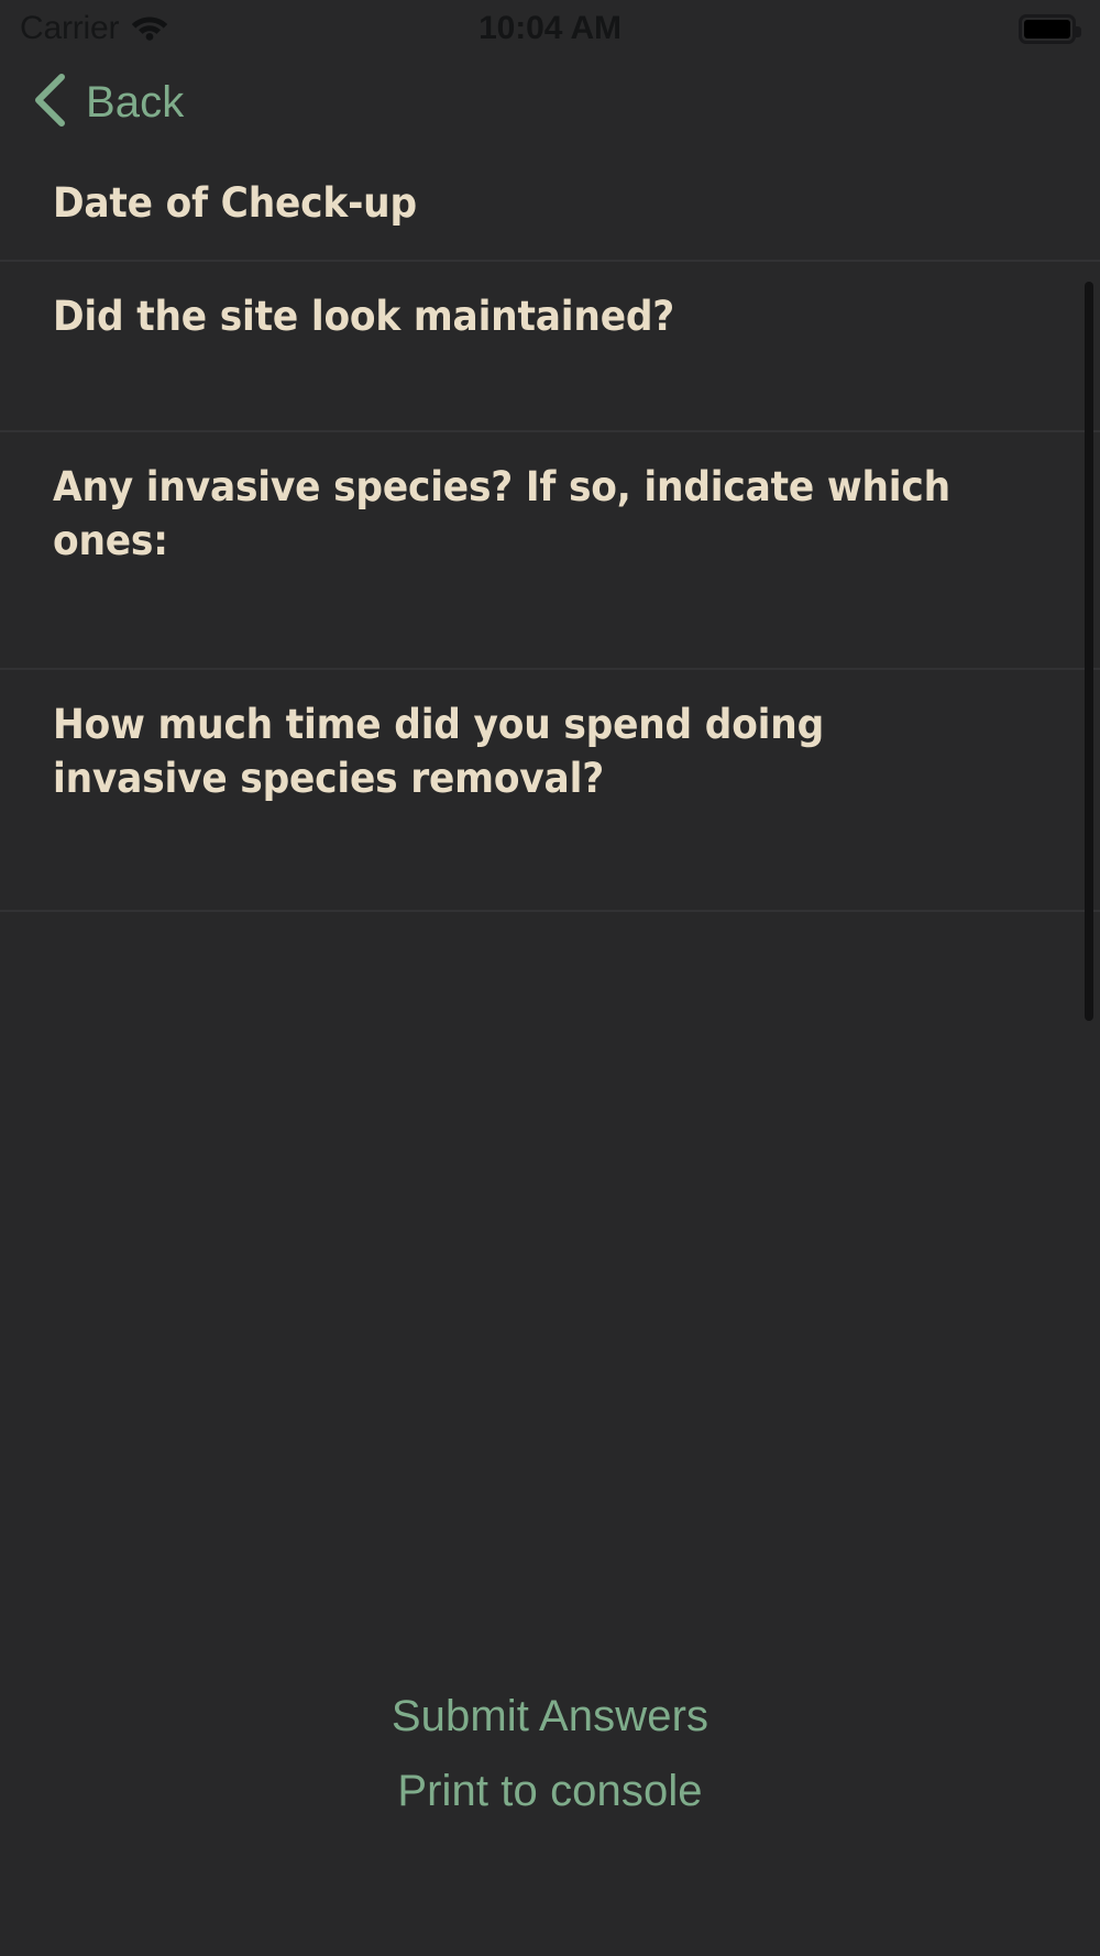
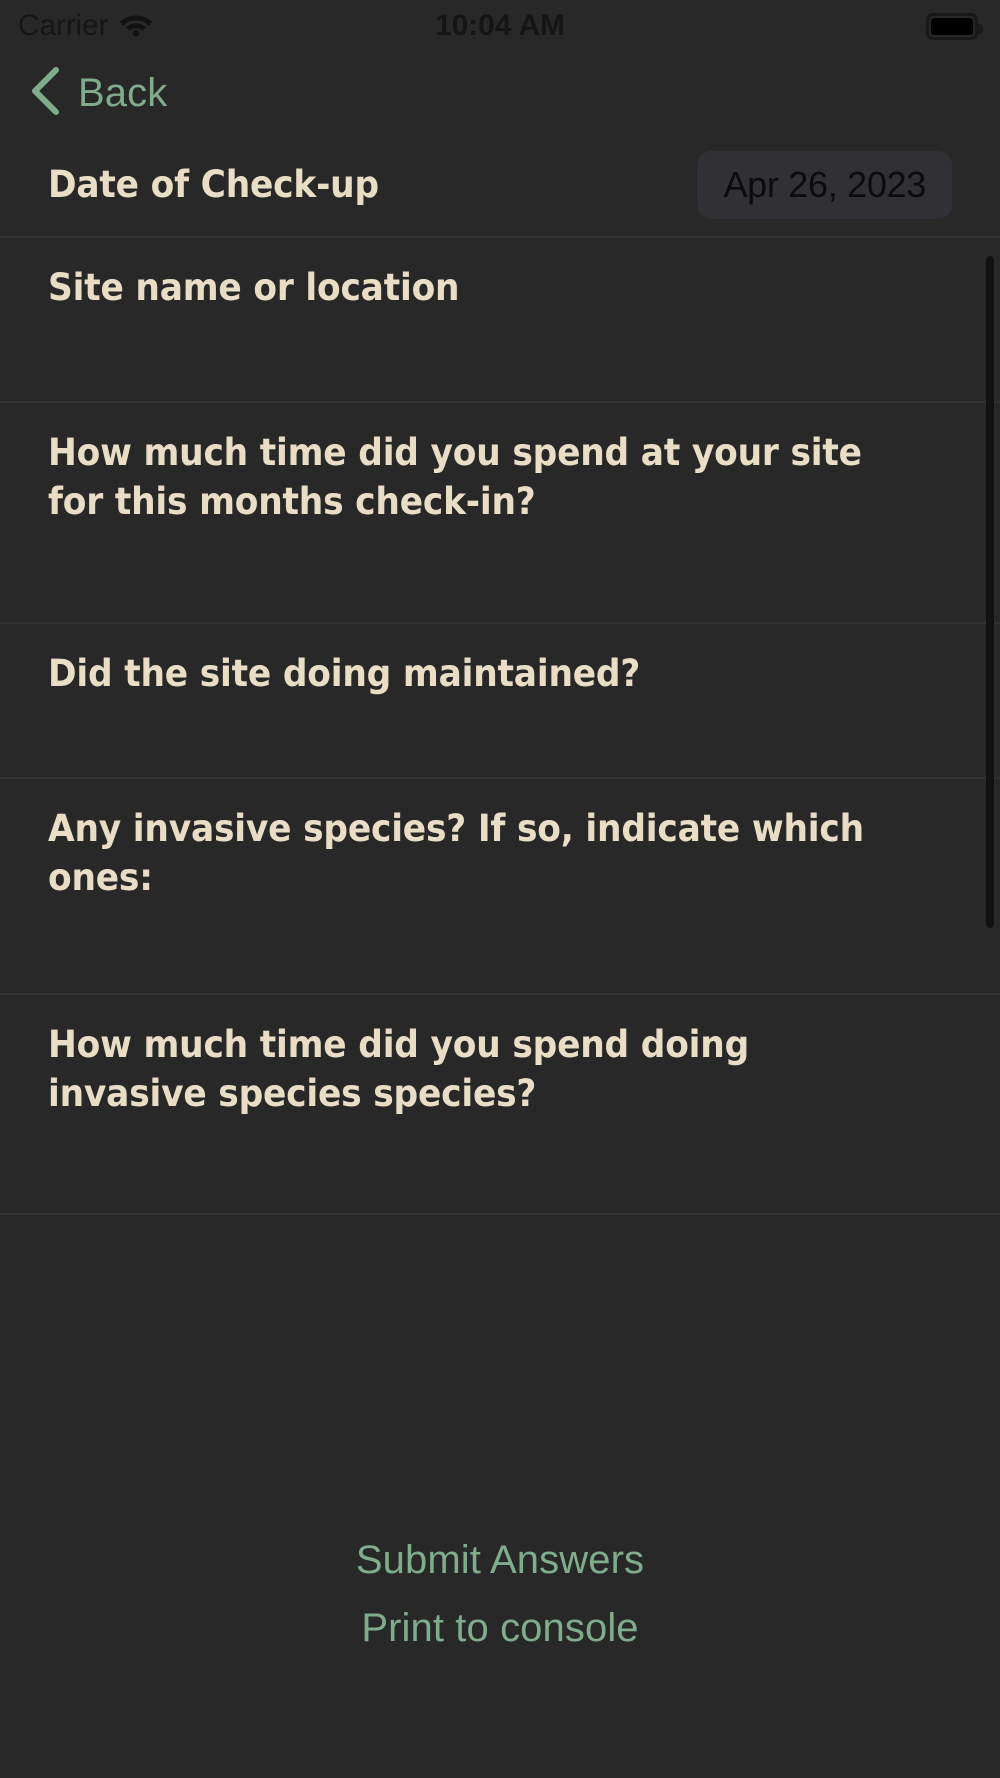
  Back
  Date of Check-up
+ Apr 26, 2023
+ Site name or location
+ How much time did you spend at your site for this months check-in?
- Did the site look maintained?
+ Did the site doing maintained?
  Any invasive species? If so, indicate which ones:
- How much time did you spend doing invasive species removal?
+ How much time did you spend doing invasive species species?
  Submit Answers
  Print to console
